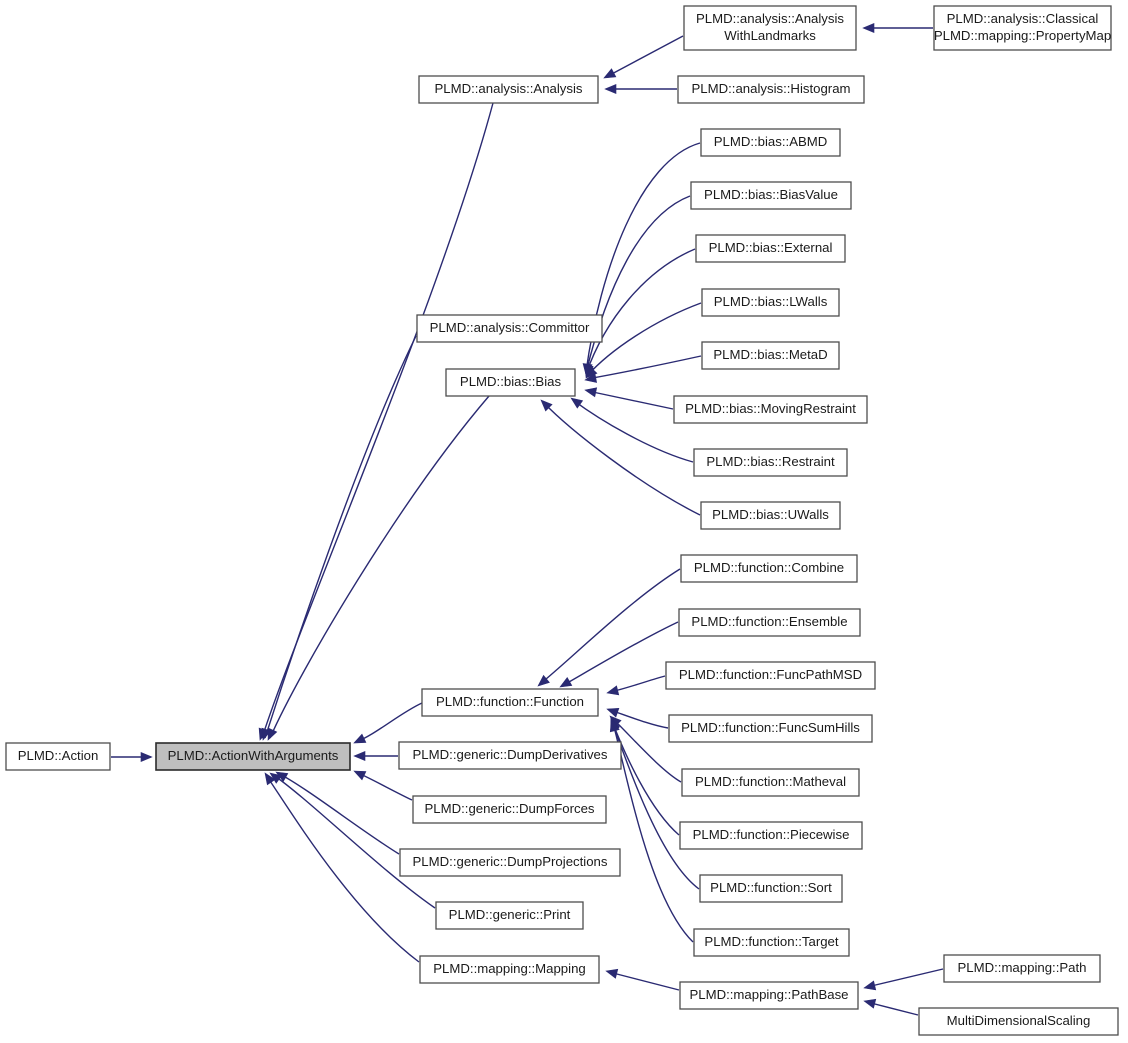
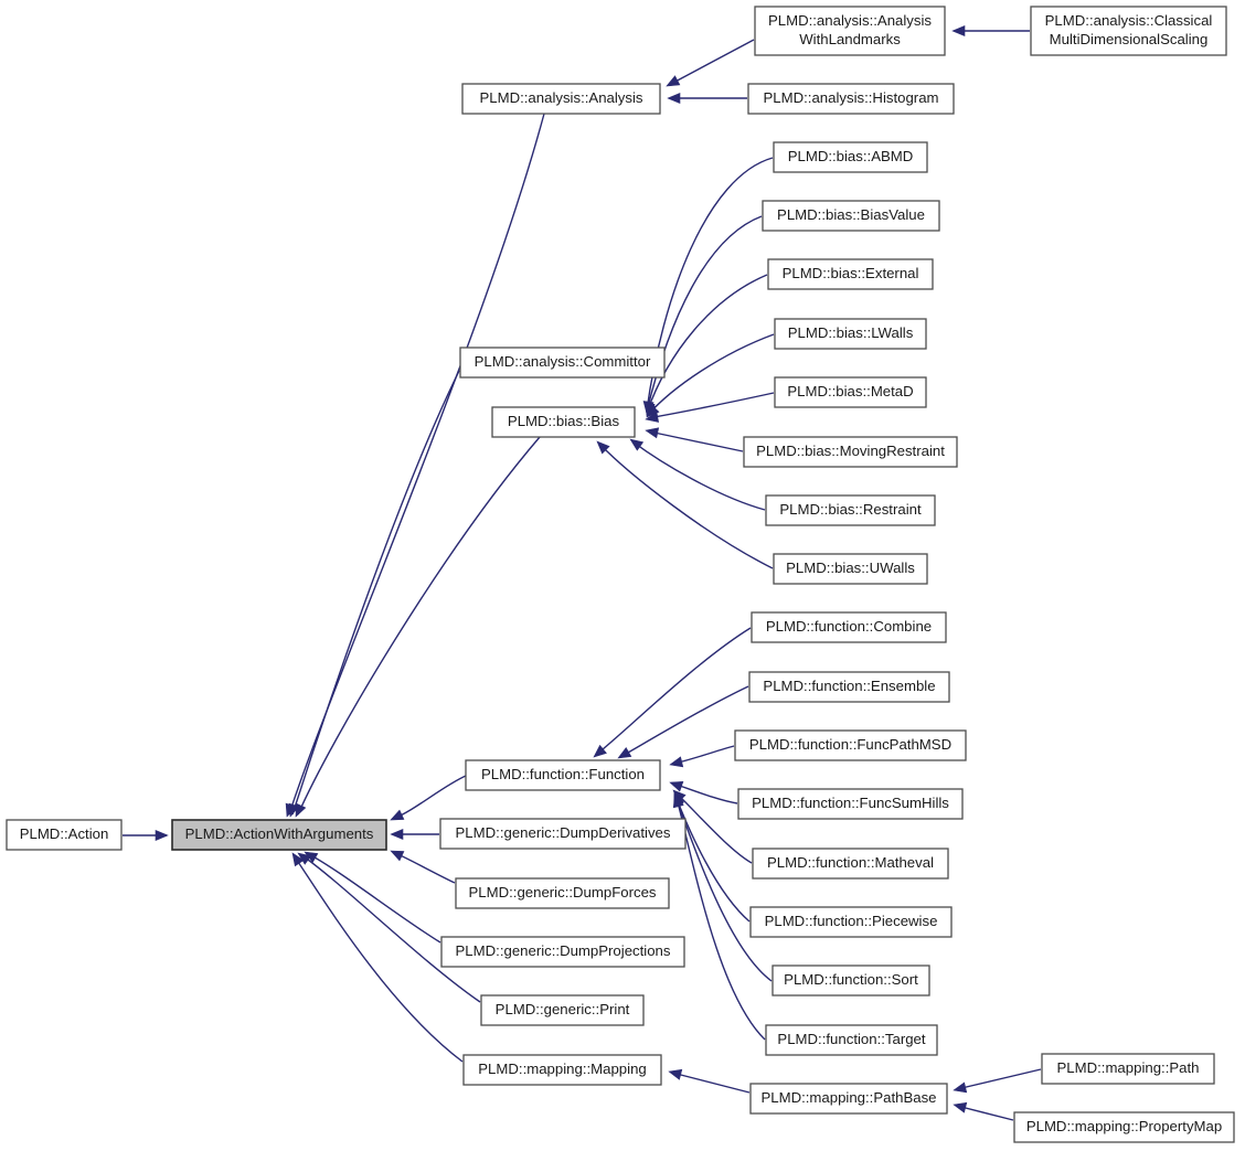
  PLMD::Action
  PLMD::ActionWithArguments
  PLMD::analysis::Analysis
  PLMD::analysis::Analysis
  WithLandmarks
  PLMD::analysis::Classical
- PLMD::mapping::PropertyMap
+ MultiDimensionalScaling
  PLMD::analysis::Histogram
  PLMD::analysis::Committor
  PLMD::bias::Bias
  PLMD::bias::ABMD
  PLMD::bias::BiasValue
  PLMD::bias::External
  PLMD::bias::LWalls
  PLMD::bias::MetaD
  PLMD::bias::MovingRestraint
  PLMD::bias::Restraint
  PLMD::bias::UWalls
  PLMD::function::Function
  PLMD::function::Combine
  PLMD::function::Ensemble
  PLMD::function::FuncPathMSD
  PLMD::function::FuncSumHills
  PLMD::function::Matheval
  PLMD::function::Piecewise
  PLMD::function::Sort
  PLMD::function::Target
  PLMD::generic::DumpDerivatives
  PLMD::generic::DumpForces
  PLMD::generic::DumpProjections
  PLMD::generic::Print
  PLMD::mapping::Mapping
  PLMD::mapping::PathBase
  PLMD::mapping::Path
- MultiDimensionalScaling
+ PLMD::mapping::PropertyMap
